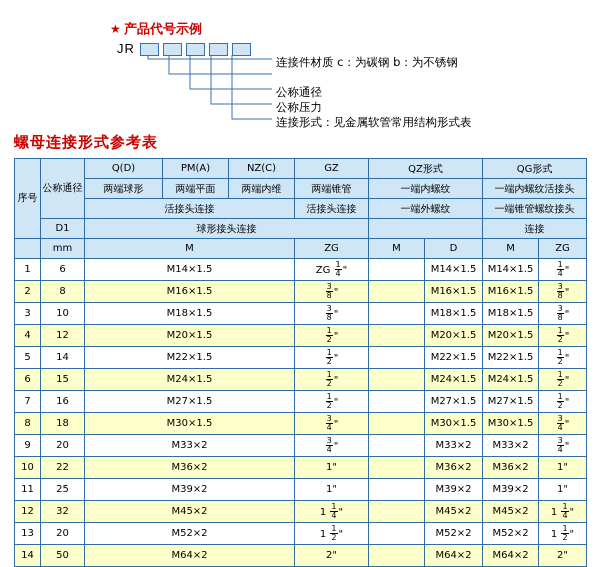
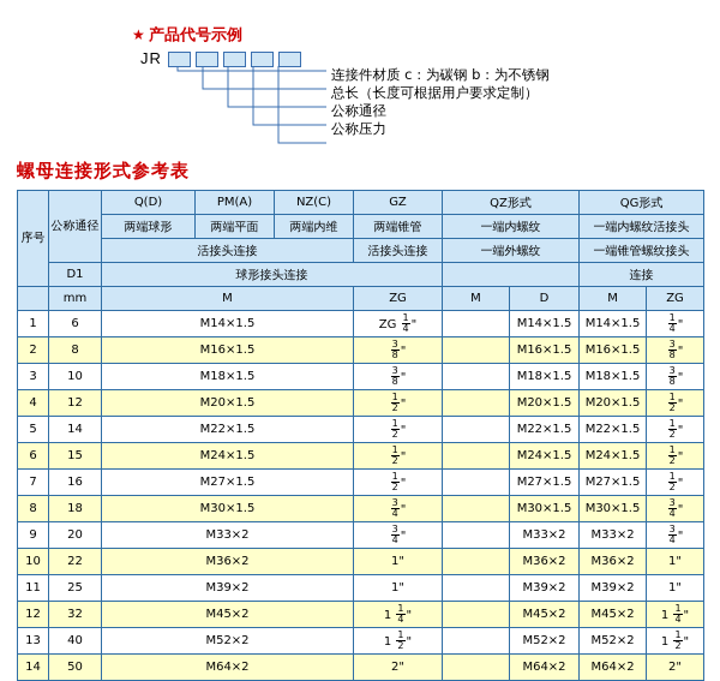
  ★
  产品代号示例
  JR
  连接件材质 c：为碳钢 b：为不锈钢
+ 总长（长度可根据用户要求定制）
  公称通径
  公称压力
- 连接形式：见金属软管常用结构形式表
  螺母连接形式参考表
  序号	公称通径	Q(D)	PM(A)	NZ(C)	GZ	QZ形式	QG形式
  两端球形	两端平面	两端内维	两端锥管	一端内螺纹	一端内螺纹活接头
  活接头连接	活接头连接	一端外螺纹	一端锥管螺纹接头
  D1	球形接头连接		连接
  	mm	M	ZG	M	D	M	ZG
  1	6	M14×1.5	ZG 14 "		M14×1.5	M14×1.5	14 "
  2	8	M16×1.5	38 "		M16×1.5	M16×1.5	38 "
  3	10	M18×1.5	38 "		M18×1.5	M18×1.5	38 "
  4	12	M20×1.5	12 "		M20×1.5	M20×1.5	12 "
  5	14	M22×1.5	12 "		M22×1.5	M22×1.5	12 "
  6	15	M24×1.5	12 "		M24×1.5	M24×1.5	12 "
  7	16	M27×1.5	12 "		M27×1.5	M27×1.5	12 "
  8	18	M30×1.5	34 "		M30×1.5	M30×1.5	34 "
  9	20	M33×2	34 "		M33×2	M33×2	34 "
  10	22	M36×2	1"		M36×2	M36×2	1"
  11	25	M39×2	1"		M39×2	M39×2	1"
  12	32	M45×2	1 14 "		M45×2	M45×2	1 14 "
- 13	20	M52×2	1 12 "		M52×2	M52×2	1 12 "
+ 13	40	M52×2	1 12 "		M52×2	M52×2	1 12 "
  14	50	M64×2	2"		M64×2	M64×2	2"
